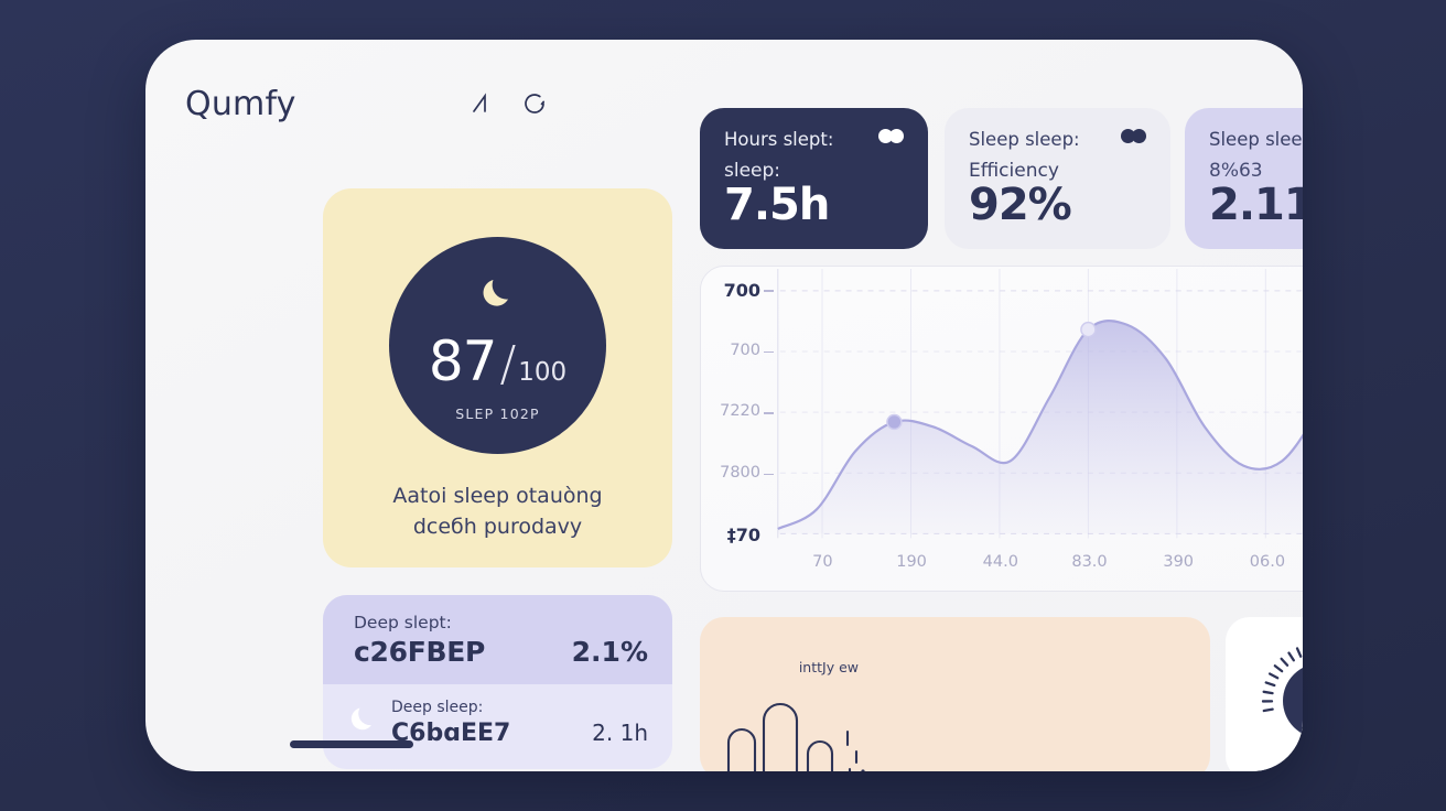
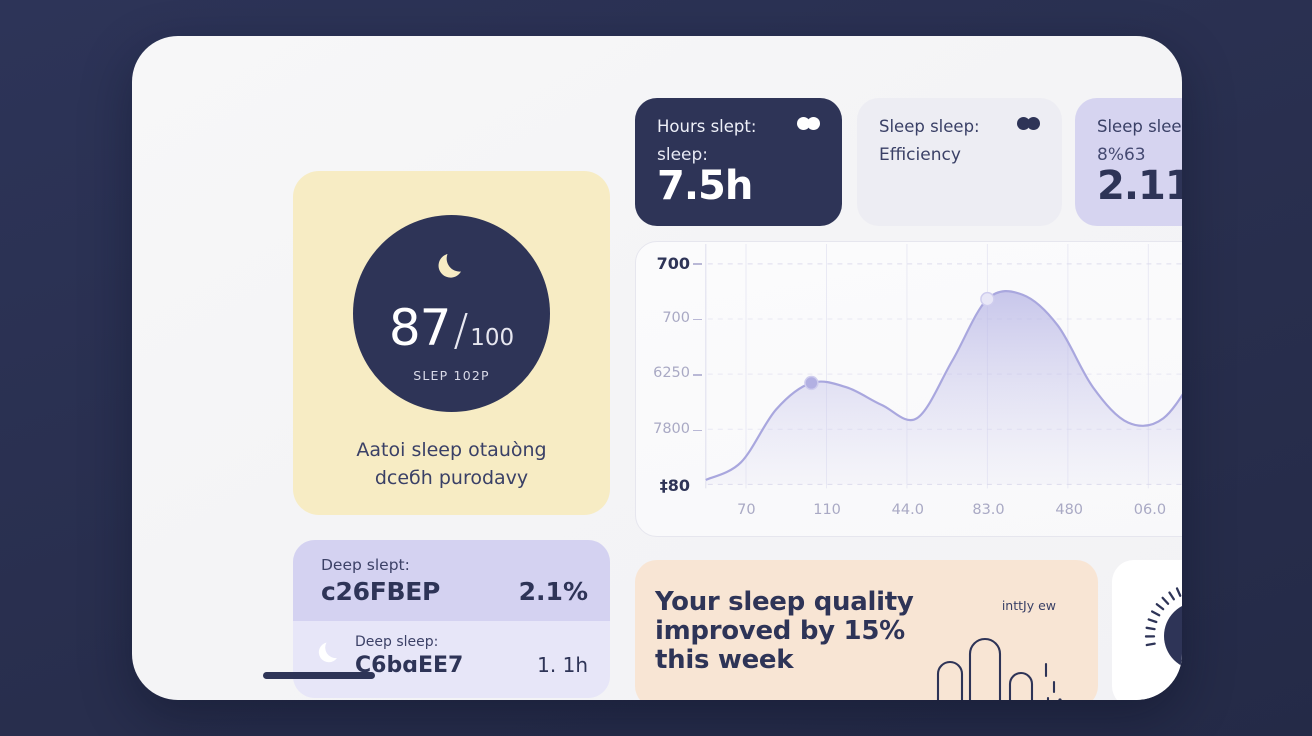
- Qumfy
  87
  /
  100
  SLEP 102P
  Aatoi sleep otauòng
  dceбh purodavy
  Deep slept:
  c26FBEP
  2.1%
  Deep sleep:
  C6bɑEE7
- 2. 1h
+ 1. 1h
  Hours slept:
  sleep:
  7.5h
  Sleep sleep:
  Efficiency
- 92%
  Sleep slee
  8%63
  2.11
  700
  700
- 7220
+ 6250
  7800
- ‡70
+ ‡80
  70
- 190
+ 110
  44.0
  83.0
- 390
+ 480
  06.0
+ Your sleep quality
+ improved by 15%
+ this week
  inttJy ew
